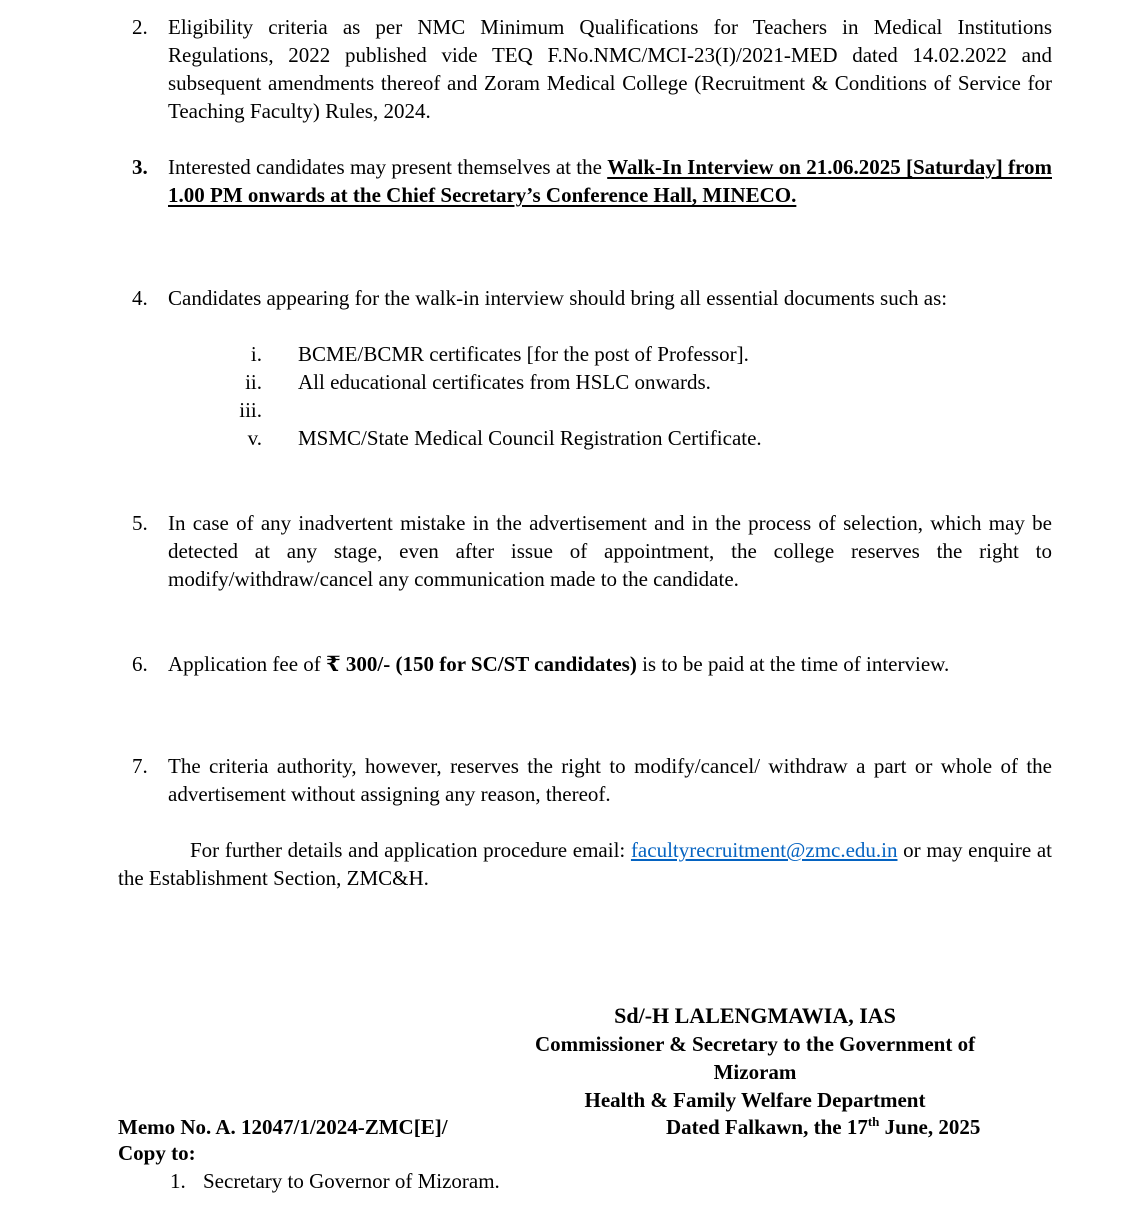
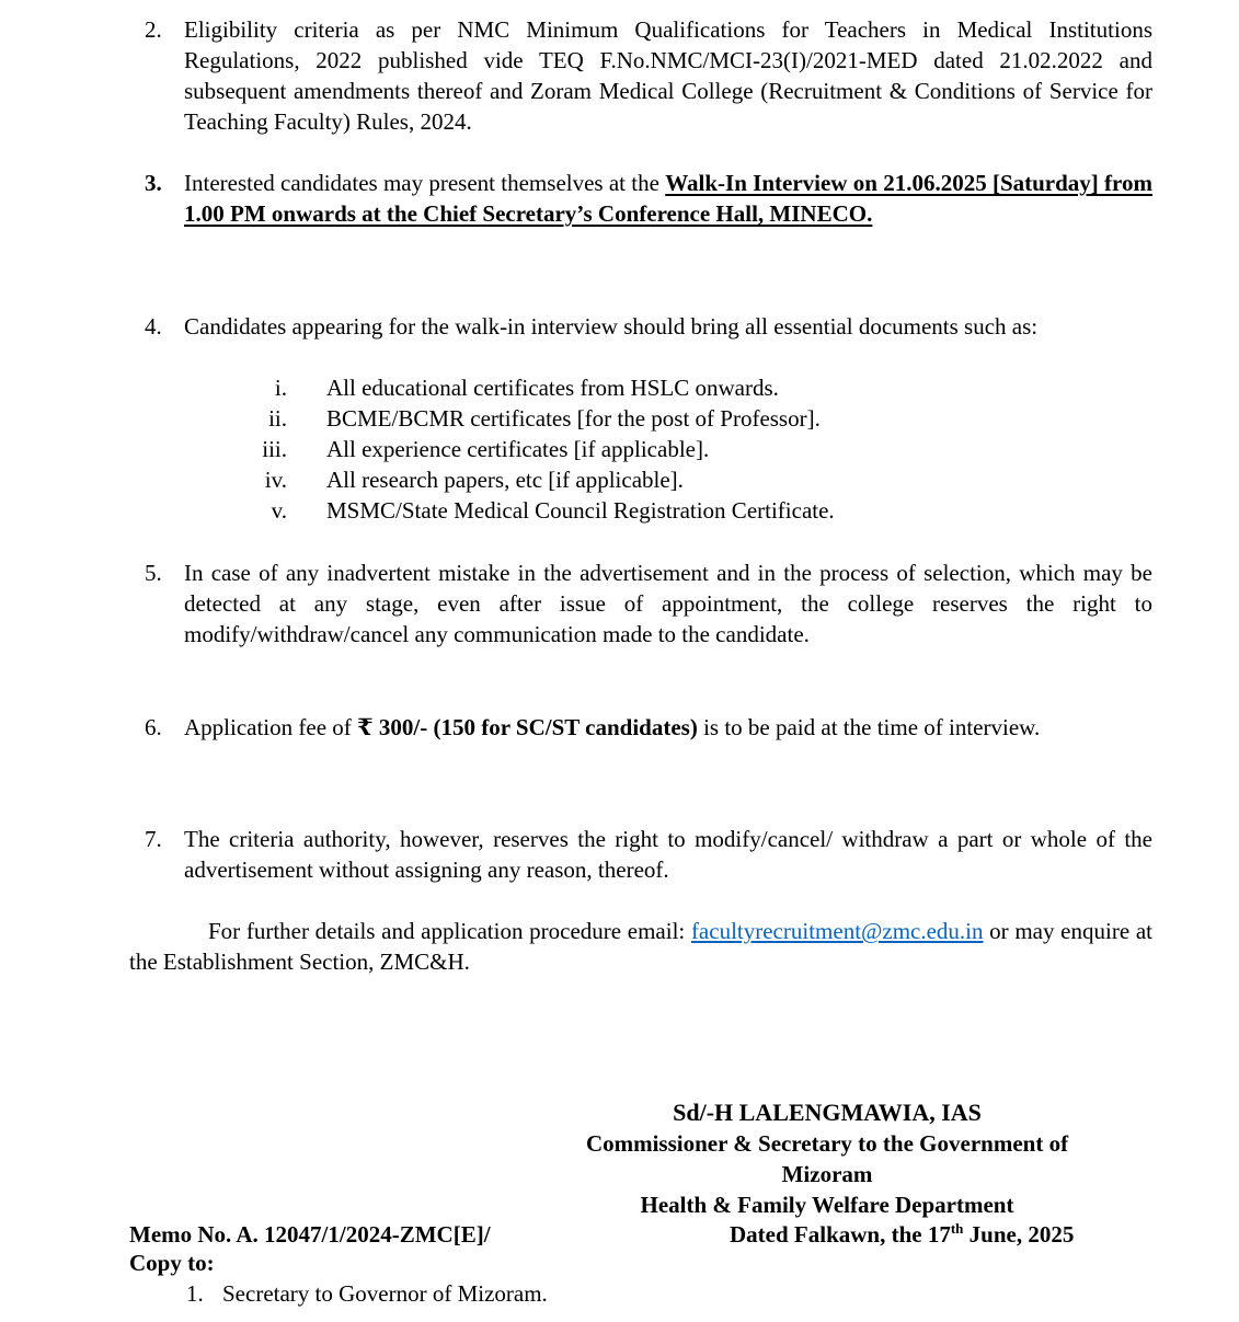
  2.
- Eligibility criteria as per NMC Minimum Qualifications for Teachers in Medical Institutions Regulations, 2022 published vide TEQ F.No.NMC/MCI-23(I)/2021-MED dated 14.02.2022 and subsequent amendments thereof and Zoram Medical College (Recruitment & Conditions of Service for Teaching Faculty) Rules, 2024.
+ Eligibility criteria as per NMC Minimum Qualifications for Teachers in Medical Institutions Regulations, 2022 published vide TEQ F.No.NMC/MCI-23(I)/2021-MED dated 21.02.2022 and subsequent amendments thereof and Zoram Medical College (Recruitment & Conditions of Service for Teaching Faculty) Rules, 2024.
  3.
  Interested candidates may present themselves at the Walk-In Interview on 21.06.2025 [Saturday] from 1.00 PM onwards at the Chief Secretary’s Conference Hall, MINECO.
  4.
  Candidates appearing for the walk-in interview should bring all essential documents such as:
  i.
- BCME/BCMR certificates [for the post of Professor].
+ All educational certificates from HSLC onwards.
  ii.
- All educational certificates from HSLC onwards.
+ BCME/BCMR certificates [for the post of Professor].
  iii.
+ All experience certificates [if applicable].
+ iv.
+ All research papers, etc [if applicable].
  v.
  MSMC/State Medical Council Registration Certificate.
  5.
  In case of any inadvertent mistake in the advertisement and in the process of selection, which may be detected at any stage, even after issue of appointment, the college reserves the right to modify/withdraw/cancel any communication made to the candidate.
  6.
  Application fee of ₹ 300/- (150 for SC/ST candidates) is to be paid at the time of interview.
  7.
  The criteria authority, however, reserves the right to modify/cancel/ withdraw a part or whole of the advertisement without assigning any reason, thereof.
  For further details and application procedure email: facultyrecruitment@zmc.edu.in or may enquire at the Establishment Section, ZMC&H.
  Sd/-H LALENGMAWIA, IAS
  Commissioner & Secretary to the Government of
  Mizoram
  Health & Family Welfare Department
  Memo No. A. 12047/1/2024-ZMC[E]/
  Dated Falkawn, the 17th June, 2025
  Copy to:
  1. Secretary to Governor of Mizoram.
